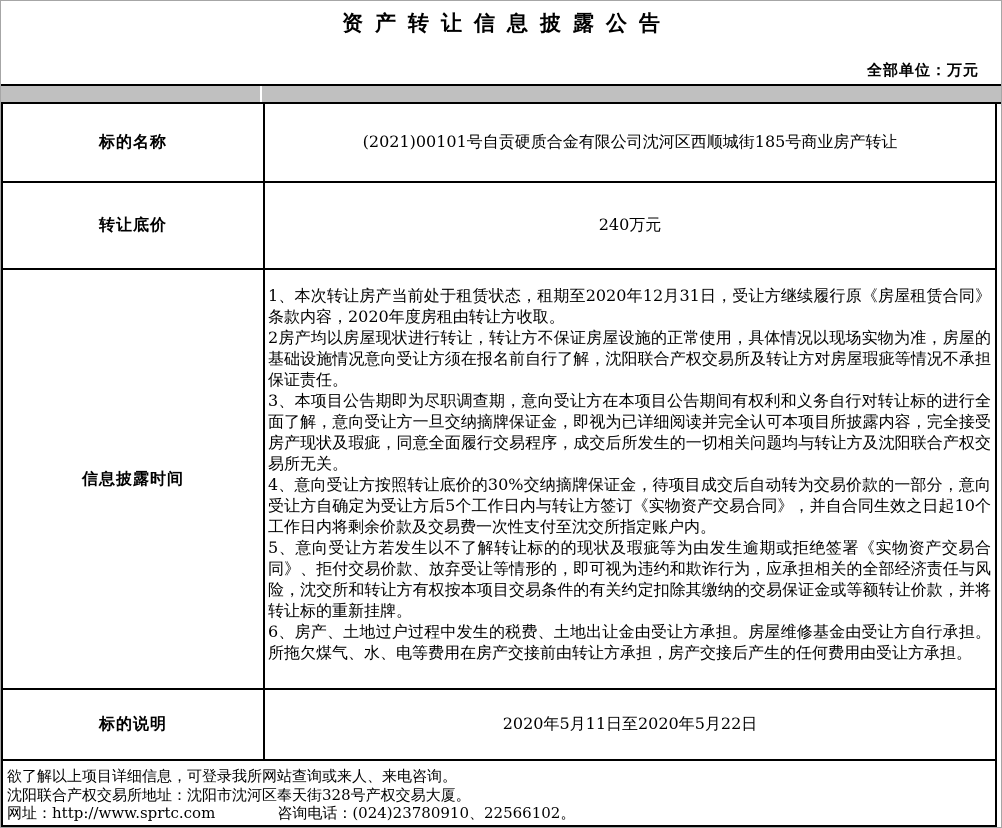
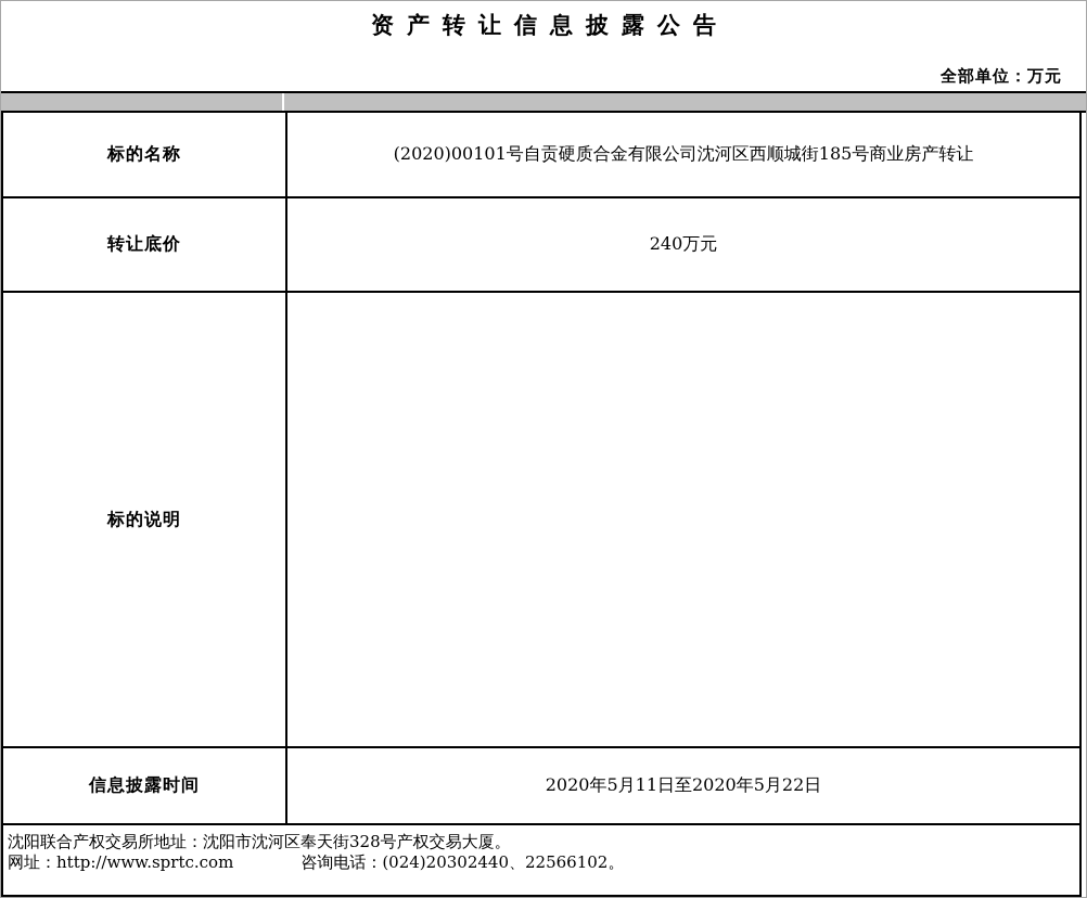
  资产转让信息披露公告
  全部单位：万元
  标的名称
- (2021)00101号自贡硬质合金有限公司沈河区西顺城街185号商业房产转让
+ (2020)00101号自贡硬质合金有限公司沈河区西顺城街185号商业房产转让
  转让底价
  240万元
- 信息披露时间
+ 标的说明
- 1、本次转让房产当前处于租赁状态，租期至2020年12月31日，受让方继续履行原《房屋租赁合同》条款内容，2020年度房租由转让方收取。
- 2房产均以房屋现状进行转让，转让方不保证房屋设施的正常使用，具体情况以现场实物为准，房屋的基础设施情况意向受让方须在报名前自行了解，沈阳联合产权交易所及转让方对房屋瑕疵等情况不承担保证责任。
- 3、本项目公告期即为尽职调查期，意向受让方在本项目公告期间有权利和义务自行对转让标的进行全面了解，意向受让方一旦交纳摘牌保证金，即视为已详细阅读并完全认可本项目所披露内容，完全接受房产现状及瑕疵，同意全面履行交易程序，成交后所发生的一切相关问题均与转让方及沈阳联合产权交易所无关。
- 4、意向受让方按照转让底价的30%交纳摘牌保证金，待项目成交后自动转为交易价款的一部分，意向受让方自确定为受让方后5个工作日内与转让方签订《实物资产交易合同》，并自合同生效之日起10个工作日内将剩余价款及交易费一次性支付至沈交所指定账户内。
- 5、意向受让方若发生以不了解转让标的的现状及瑕疵等为由发生逾期或拒绝签署《实物资产交易合同》、拒付交易价款、放弃受让等情形的，即可视为违约和欺诈行为，应承担相关的全部经济责任与风险，沈交所和转让方有权按本项目交易条件的有关约定扣除其缴纳的交易保证金或等额转让价款，并将转让标的重新挂牌。
- 6、房产、土地过户过程中发生的税费、土地出让金由受让方承担。房屋维修基金由受让方自行承担。所拖欠煤气、水、电等费用在房产交接前由转让方承担，房产交接后产生的任何费用由受让方承担。
- 标的说明
+ 信息披露时间
  2020年5月11日至2020年5月22日
- 欲了解以上项目详细信息，可登录我所网站查询或来人、来电咨询。
  沈阳联合产权交易所地址：沈阳市沈河区奉天街328号产权交易大厦。
- 网址：http://www.sprtc.com 咨询电话：(024)23780910、22566102。
+ 网址：http://www.sprtc.com 咨询电话：(024)20302440、22566102。
